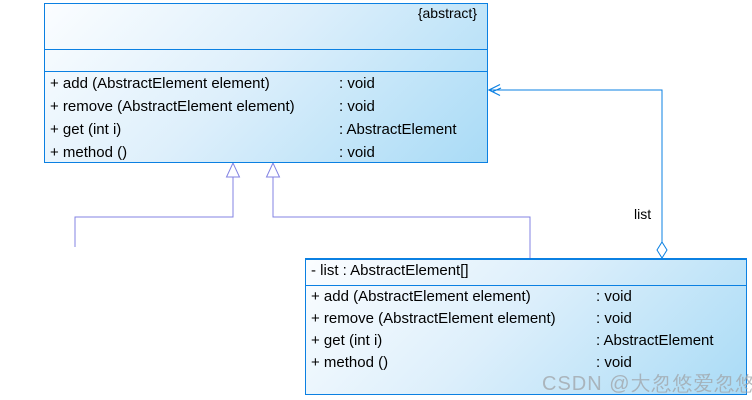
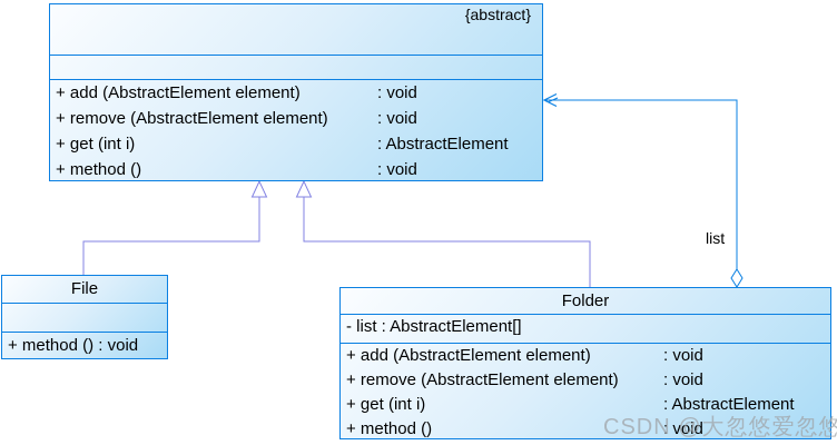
  {abstract}
  + add (AbstractElement element)
  : void
  + remove (AbstractElement element)
  : void
  + get (int i)
  : AbstractElement
  + method ()
  : void
+ File
+ + method () : void
+ Folder
  - list : AbstractElement[]
  + add (AbstractElement element)
  : void
  + remove (AbstractElement element)
  : void
  + get (int i)
  : AbstractElement
  + method ()
  : void
  list
  CSDN @大忽悠爱忽悠
